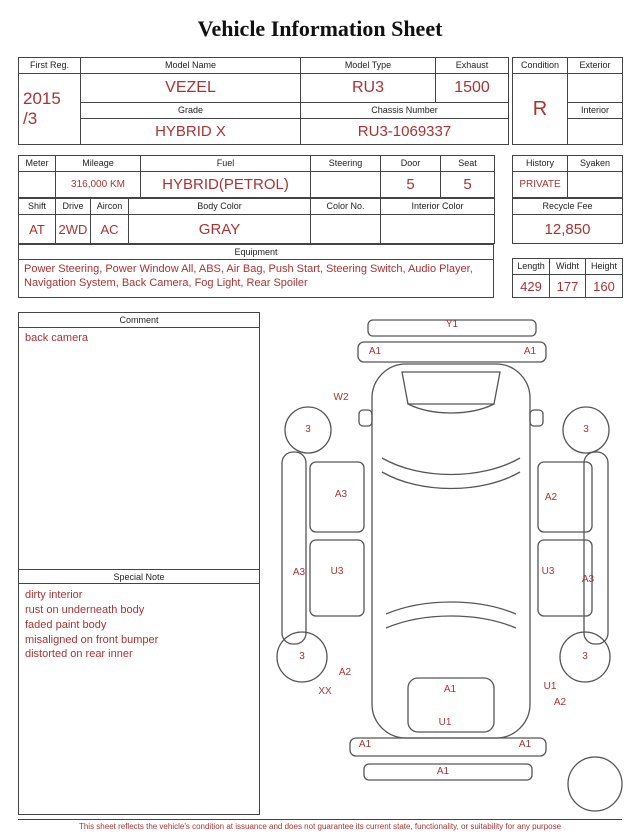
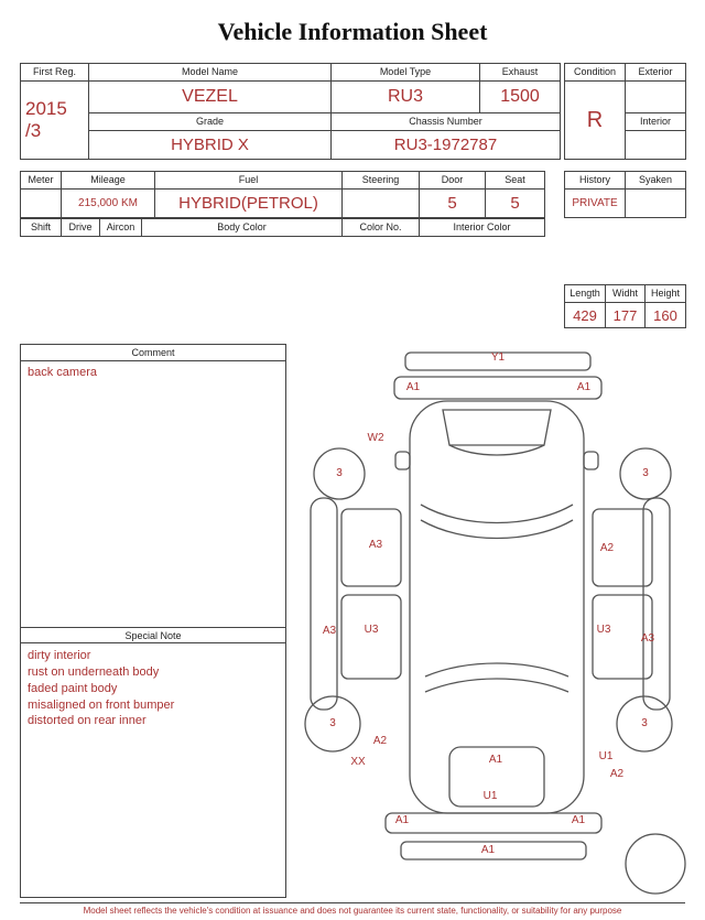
  Vehicle Information Sheet
  First Reg.	Model Name	Model Type	Exhaust
  2015 /3	VEZEL	RU3	1500
  Grade	Chassis Number
- HYBRID X	RU3-1069337
+ HYBRID X	RU3-1972787
  Condition	Exterior
  R
  Interior
  Meter	Mileage	Fuel	Steering	Door	Seat
- 	316,000 KM	HYBRID(PETROL)		5	5
+ 	215,000 KM	HYBRID(PETROL)		5	5
  History	Syaken
  PRIVATE
  Shift	Drive	Aircon	Body Color	Color No.	Interior Color
- AT	2WD	AC	GRAY
- Recycle Fee
- 12,850
- Equipment
- Power Steering, Power Window All, ABS, Air Bag, Push Start, Steering Switch, Audio Player, Navigation System, Back Camera, Fog Light, Rear Spoiler
  Length	Widht	Height
  429	177	160
  Comment
  back camera
  Special Note
  dirty interior
  rust on underneath body
  faded paint body
  misaligned on front bumper
  distorted on rear inner
  Y1
  A1
  A1
  W2
  3
  3
  A3
  A2
  A3
  U3
  U3
  A3
  3
  3
  A2
  XX
  A1
  U1
  A2
  U1
  A1
  A1
  A1
- This sheet reflects the vehicle's condition at issuance and does not guarantee its current state, functionality, or suitability for any purpose
+ Model sheet reflects the vehicle's condition at issuance and does not guarantee its current state, functionality, or suitability for any purpose
